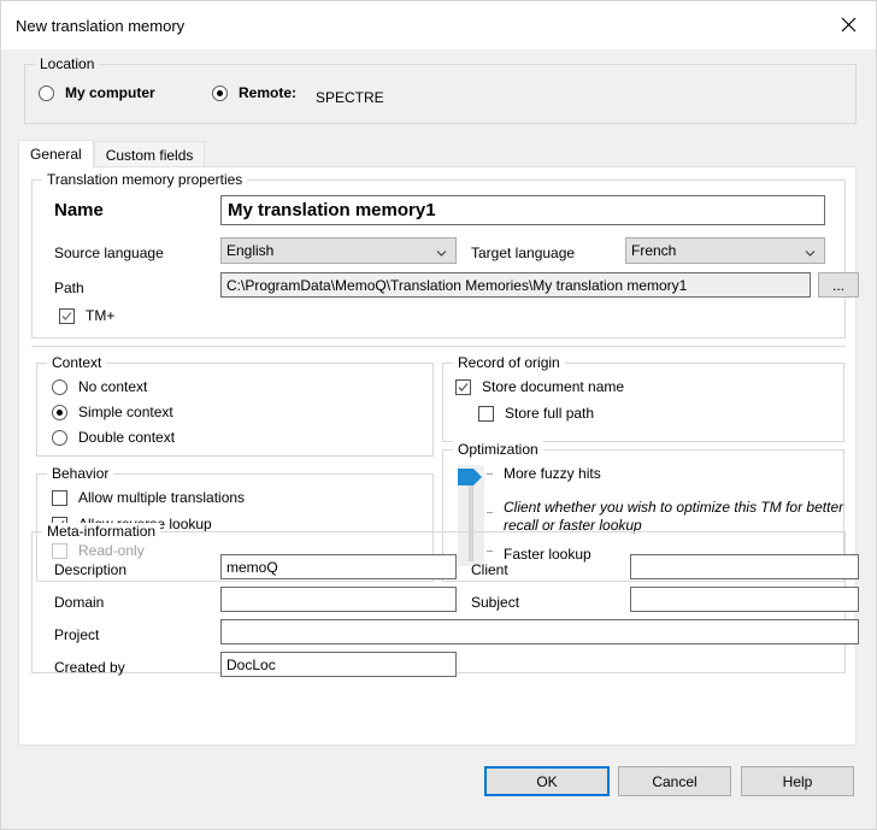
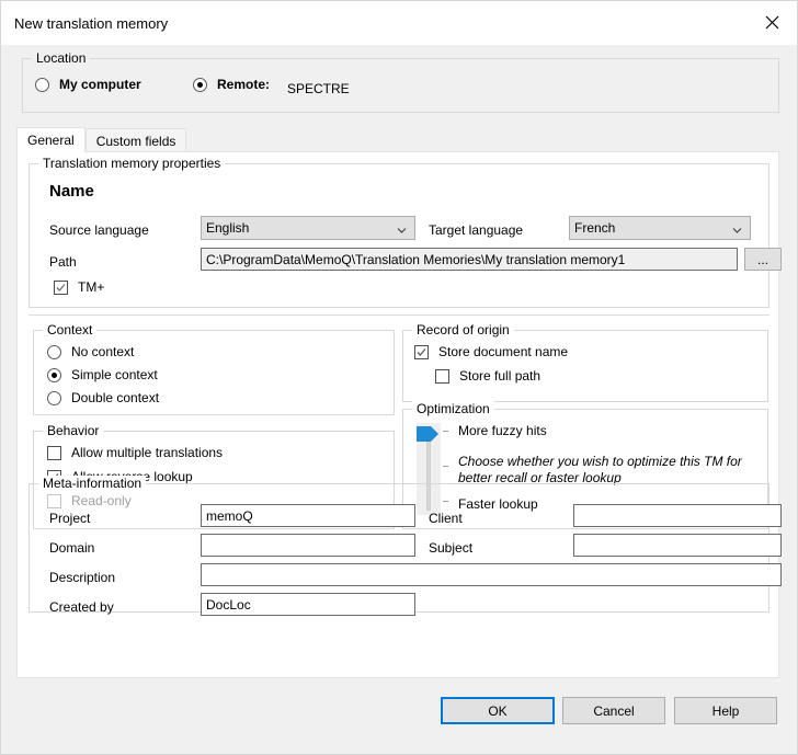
  New translation memory
  Location
  My computer
  Remote:
  SPECTRE
  General
  Custom fields
  Translation memory properties
  Name
- My translation memory1
  Source language
  English
  Target language
  French
  Path
  C:\ProgramData\MemoQ\Translation Memories\My translation memory1
  ...
  TM+
  Context
  No context
  Simple context
  Double context
  Behavior
  Allow multiple translations
  Read-only
  Record of origin
  Store document name
  Store full path
  Optimization
  More fuzzy hits
- Client whether you wish to optimize this TM for better recall or faster lookup
+ Choose whether you wish to optimize this TM for better recall or faster lookup
  Faster lookup
  Meta-information
- Description
+ Project
  memoQ
  Client
  Domain
  Subject
- Project
+ Description
  Created by
  DocLoc
  OK
  Cancel
  Help
